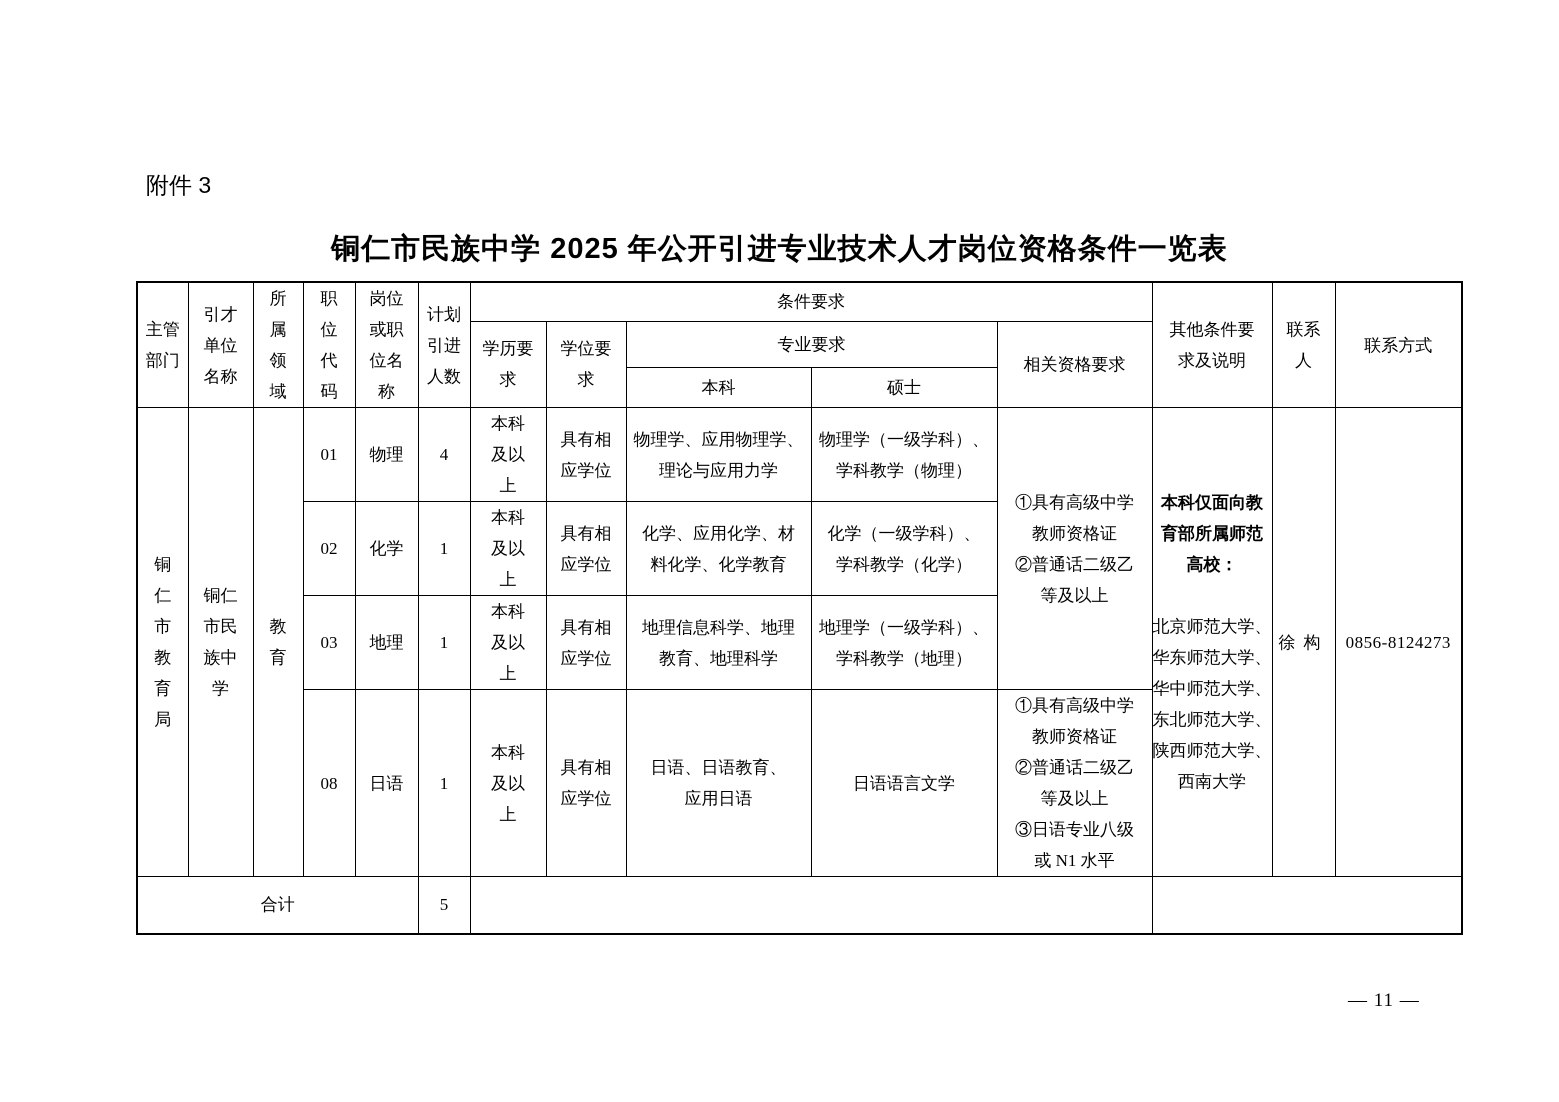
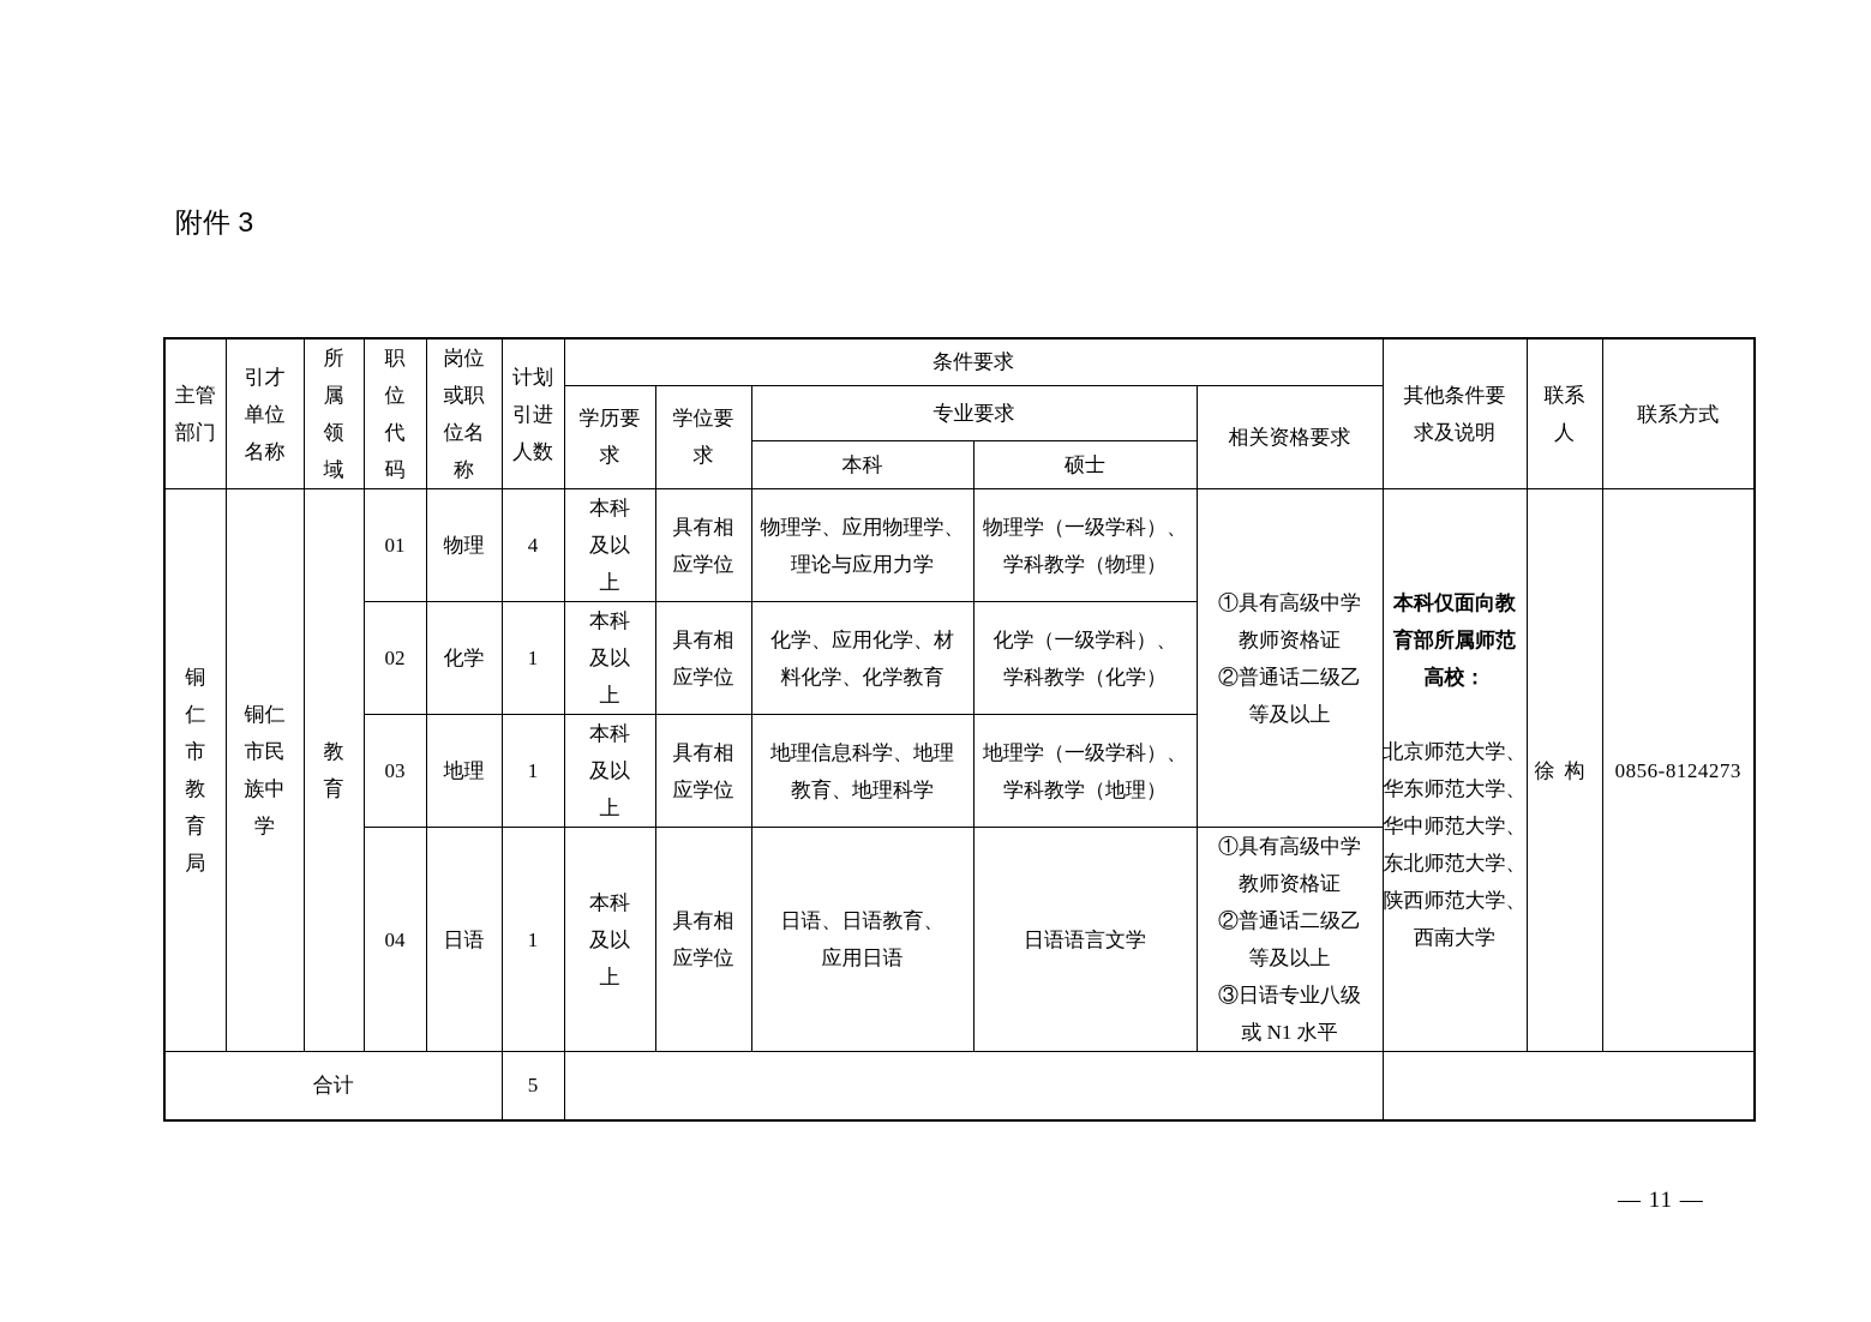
  附件 3
- 铜仁市民族中学 2025 年公开引进专业技术人才岗位资格条件一览表
  主管 部门	引才 单位 名称	所 属 领 域	职 位 代 码	岗位 或职 位名 称	计划 引进 人数	条件要求	其他条件要 求及说明	联系 人	联系方式
  学历要 求	学位要 求	专业要求	相关资格要求
  本科	硕士
  铜 仁 市 教 育 局	铜仁 市民 族中 学	教 育	01	物理	4	本科 及以 上	具有相 应学位	物理学、应用物理学、 理论与应用力学	物理学（一级学科）、 学科教学（物理）	①具有高级中学 教师资格证 ②普通话二级乙 等及以上	本科仅面向教 育部所属师范 高校： 北京师范大学、 华东师范大学、 华中师范大学、 东北师范大学、 陕西师范大学、 西南大学	徐构	0856-8124273
  02	化学	1	本科 及以 上	具有相 应学位	化学、应用化学、材 料化学、化学教育	化学（一级学科）、 学科教学（化学）
  03	地理	1	本科 及以 上	具有相 应学位	地理信息科学、地理 教育、地理科学	地理学（一级学科）、 学科教学（地理）
- 08	日语	1	本科 及以 上	具有相 应学位	日语、日语教育、 应用日语	日语语言文学	①具有高级中学 教师资格证 ②普通话二级乙 等及以上 ③日语专业八级 或 N1 水平
+ 04	日语	1	本科 及以 上	具有相 应学位	日语、日语教育、 应用日语	日语语言文学	①具有高级中学 教师资格证 ②普通话二级乙 等及以上 ③日语专业八级 或 N1 水平
  合计	5
  — 11 —
